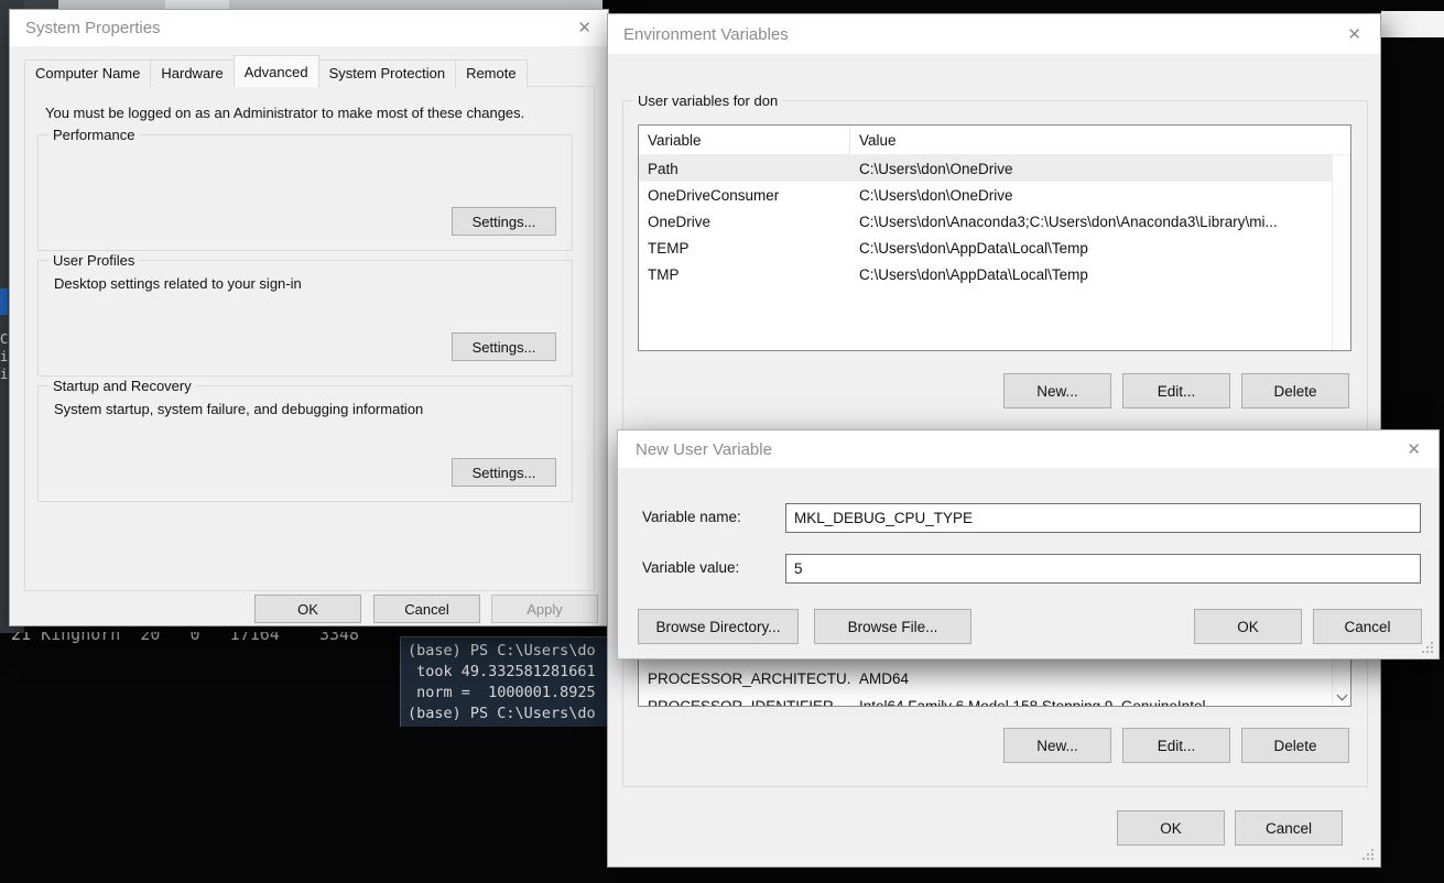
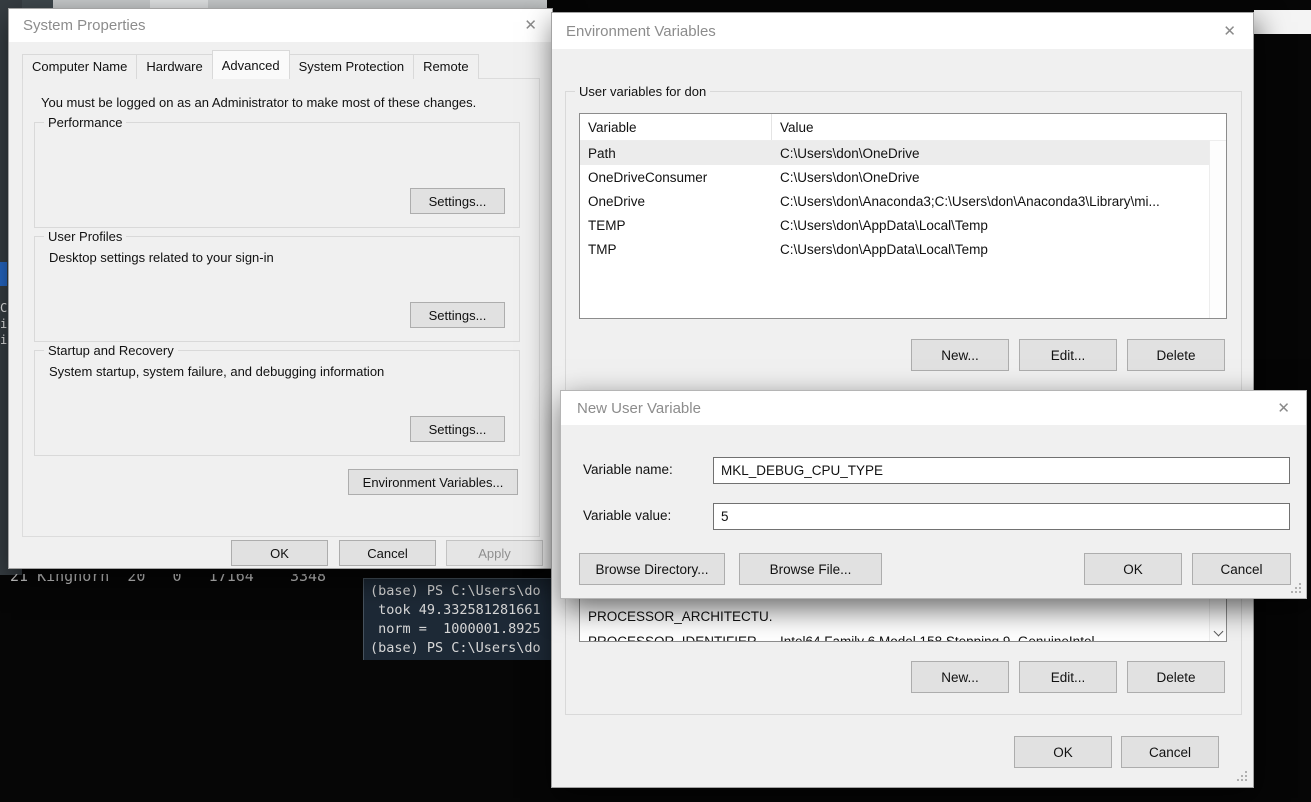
  C
  i
  i
  21 Kinghorn 20 0 17164 3348
  (base) PS C:\Users\do
  took 49.332581281661
  norm = 1000001.8925
  (base) PS C:\Users\do
  System Properties
  ✕
  Computer Name
  Hardware
  Advanced
  System Protection
  Remote
  You must be logged on as an Administrator to make most of these changes.
  Performance
  Settings...
  User Profiles
  Desktop settings related to your sign-in
  Settings...
  Startup and Recovery
  System startup, system failure, and debugging information
  Settings...
+ Environment Variables...
  OK
  Cancel
  Apply
  Environment Variables
  ✕
  User variables for don
  Variable
  Value
  Path
  C:\Users\don\OneDrive
  OneDriveConsumer
  C:\Users\don\OneDrive
  OneDrive
  C:\Users\don\Anaconda3;C:\Users\don\Anaconda3\Library\mi...
  TEMP
  C:\Users\don\AppData\Local\Temp
  TMP
  C:\Users\don\AppData\Local\Temp
  New...
  Edit...
  Delete
  PROCESSOR_ARCHITECTU.
- AMD64
  New...
  Edit...
  Delete
  OK
  Cancel
  New User Variable
  ✕
  Variable name:
  MKL_DEBUG_CPU_TYPE
  Variable value:
  5
  Browse Directory...
  Browse File...
  OK
  Cancel
